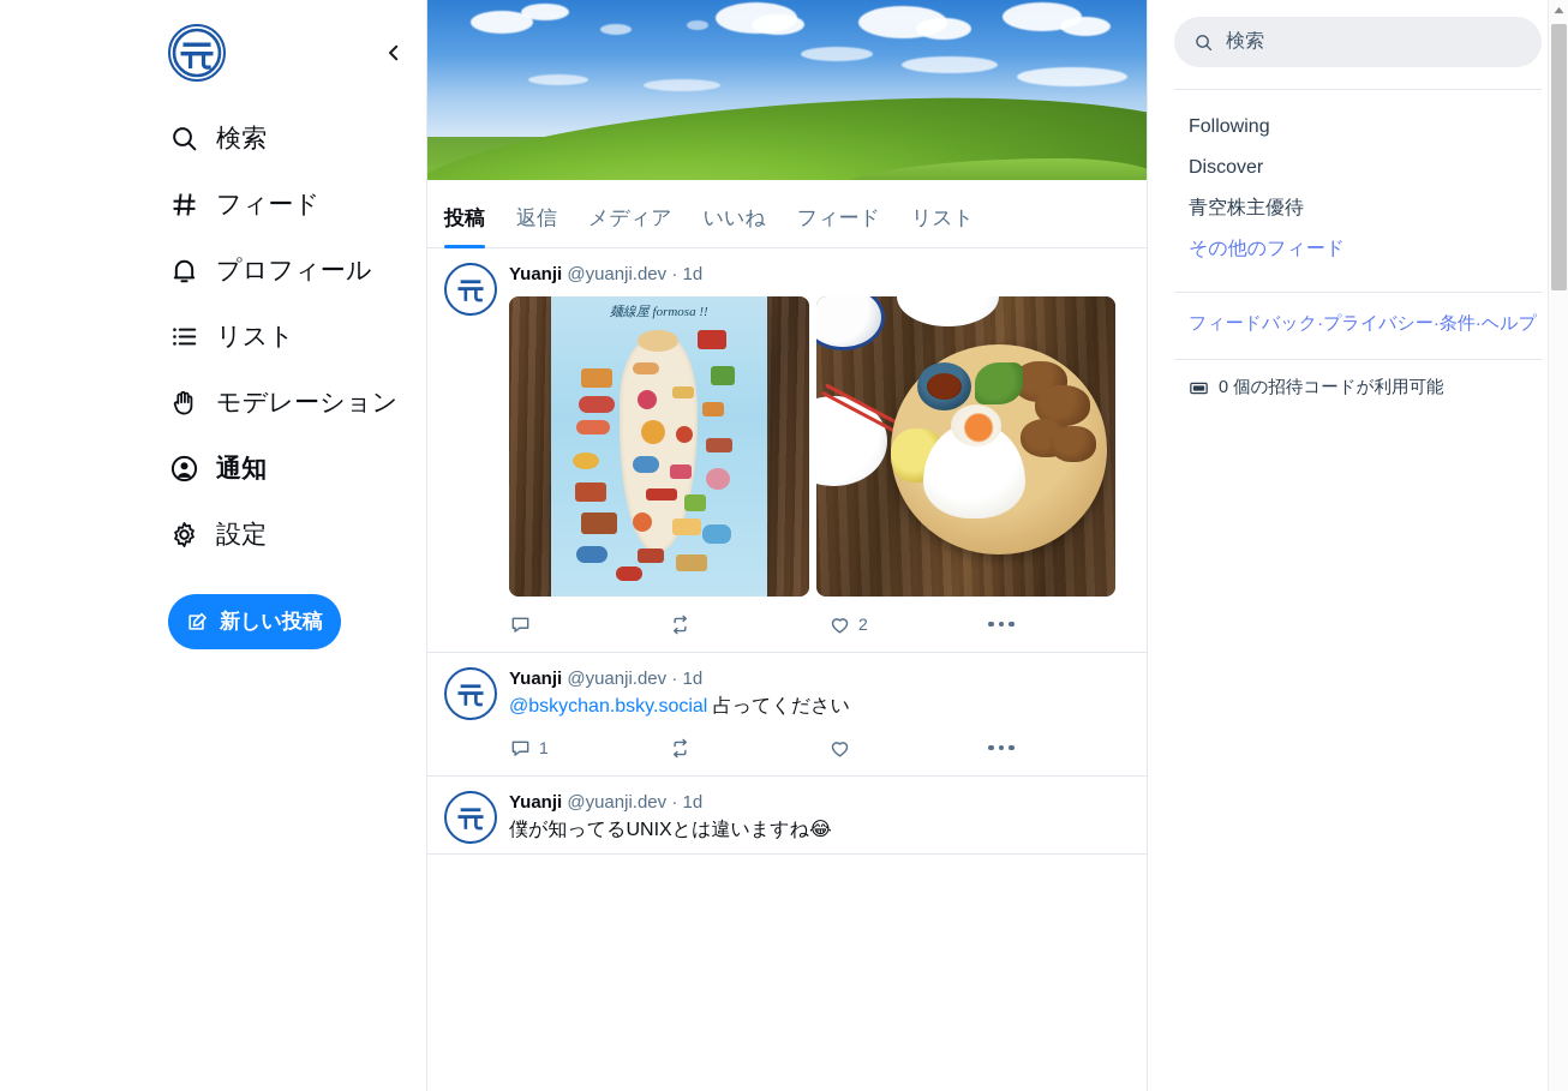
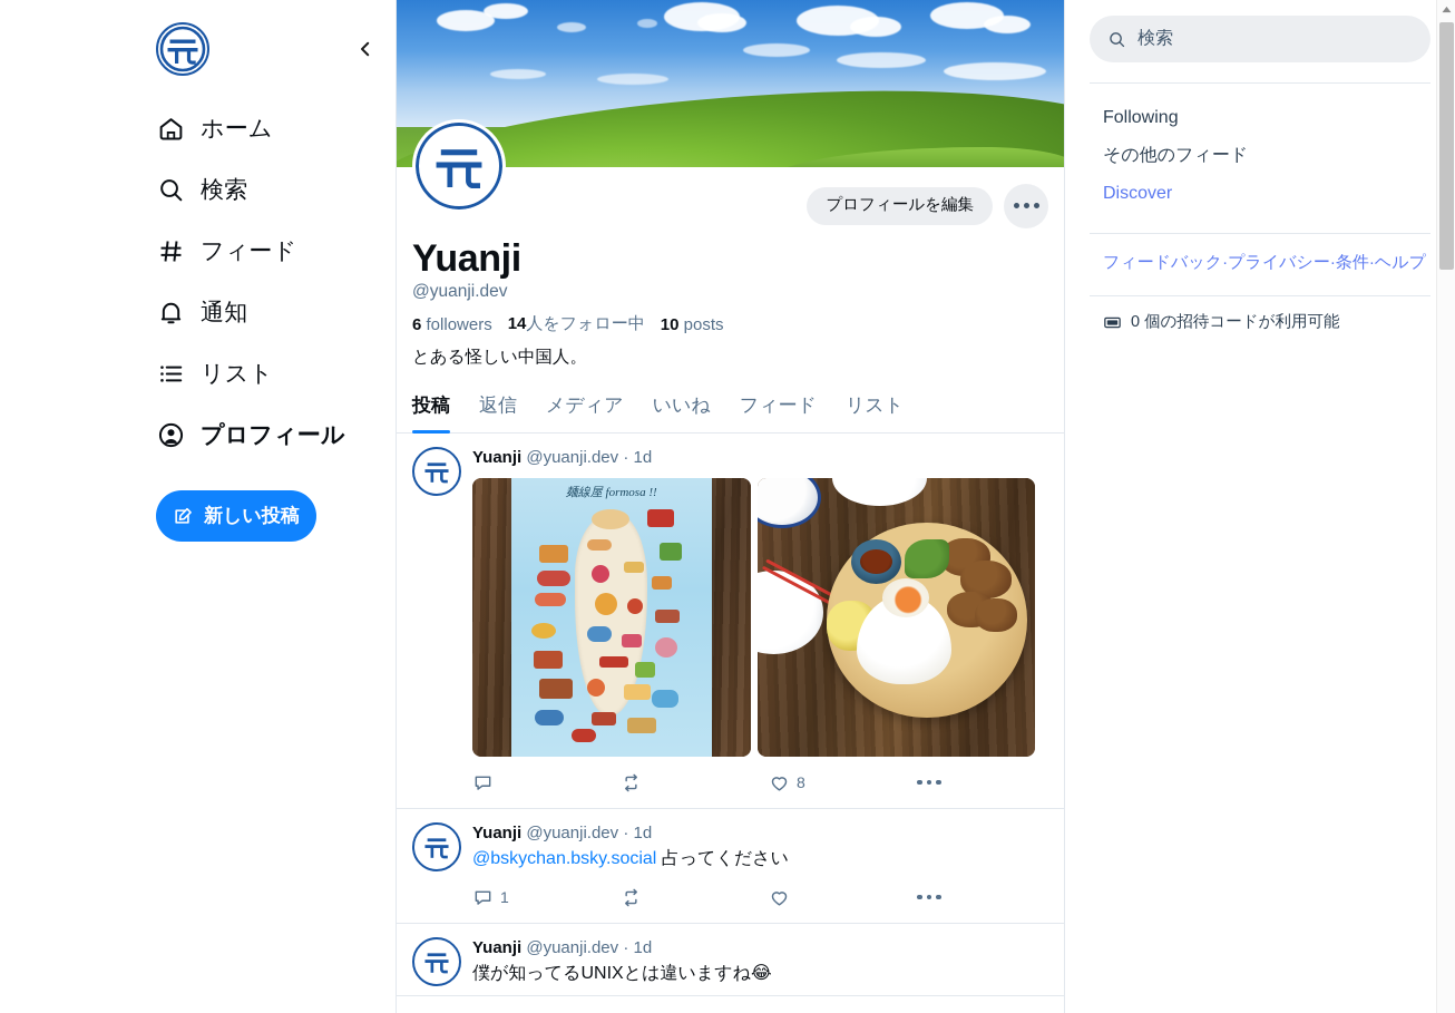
+ ホーム
  検索
  フィード
- プロフィール
+ 通知
  リスト
- モデレーション
- 通知
+ プロフィール
- 設定
  新しい投稿
+ プロフィールを編集
+ Yuanji
+ @yuanji.dev
+ 6 followers
+ 14人をフォロー中
+ 10 posts
+ とある怪しい中国人。
  投稿
  返信
  メディア
  いいね
  フィード
  リスト
  Yuanji @yuanji.dev · 1d
  麺線屋 formosa !!
- 2
+ 8
  Yuanji @yuanji.dev · 1d
  @bskychan.bsky.social 占ってください
  1
  Yuanji @yuanji.dev · 1d
  僕が知ってるUNIXとは違いますね😂
  検索
  Following
- Discover
+ その他のフィード
- 青空株主優待
- その他のフィード
+ Discover
  フィードバック·プライバシー·条件·ヘルプ
  0 個の招待コードが利用可能
